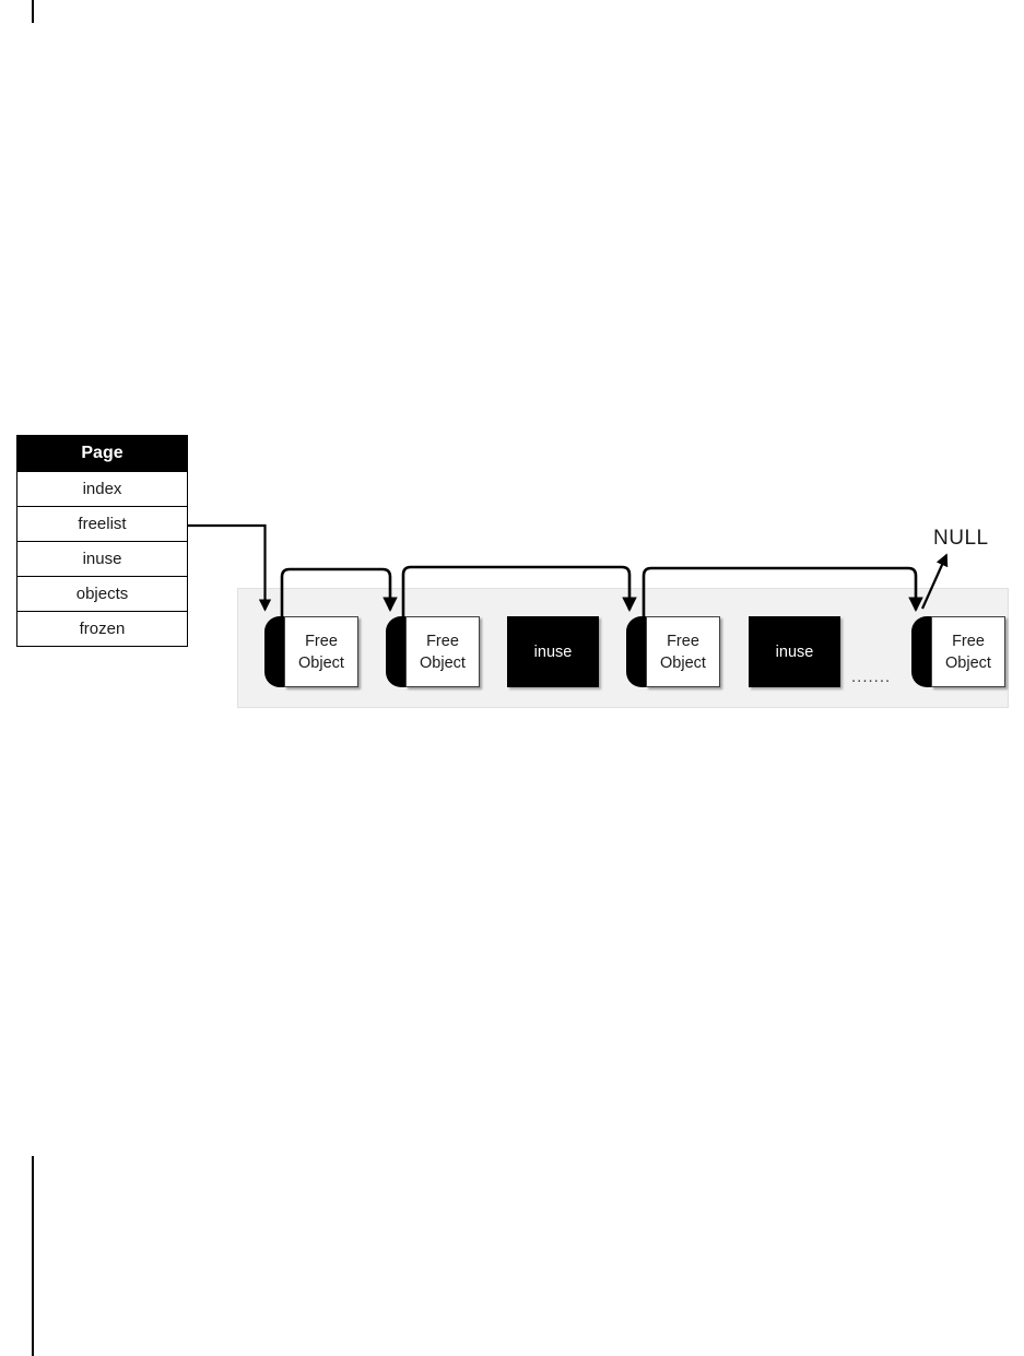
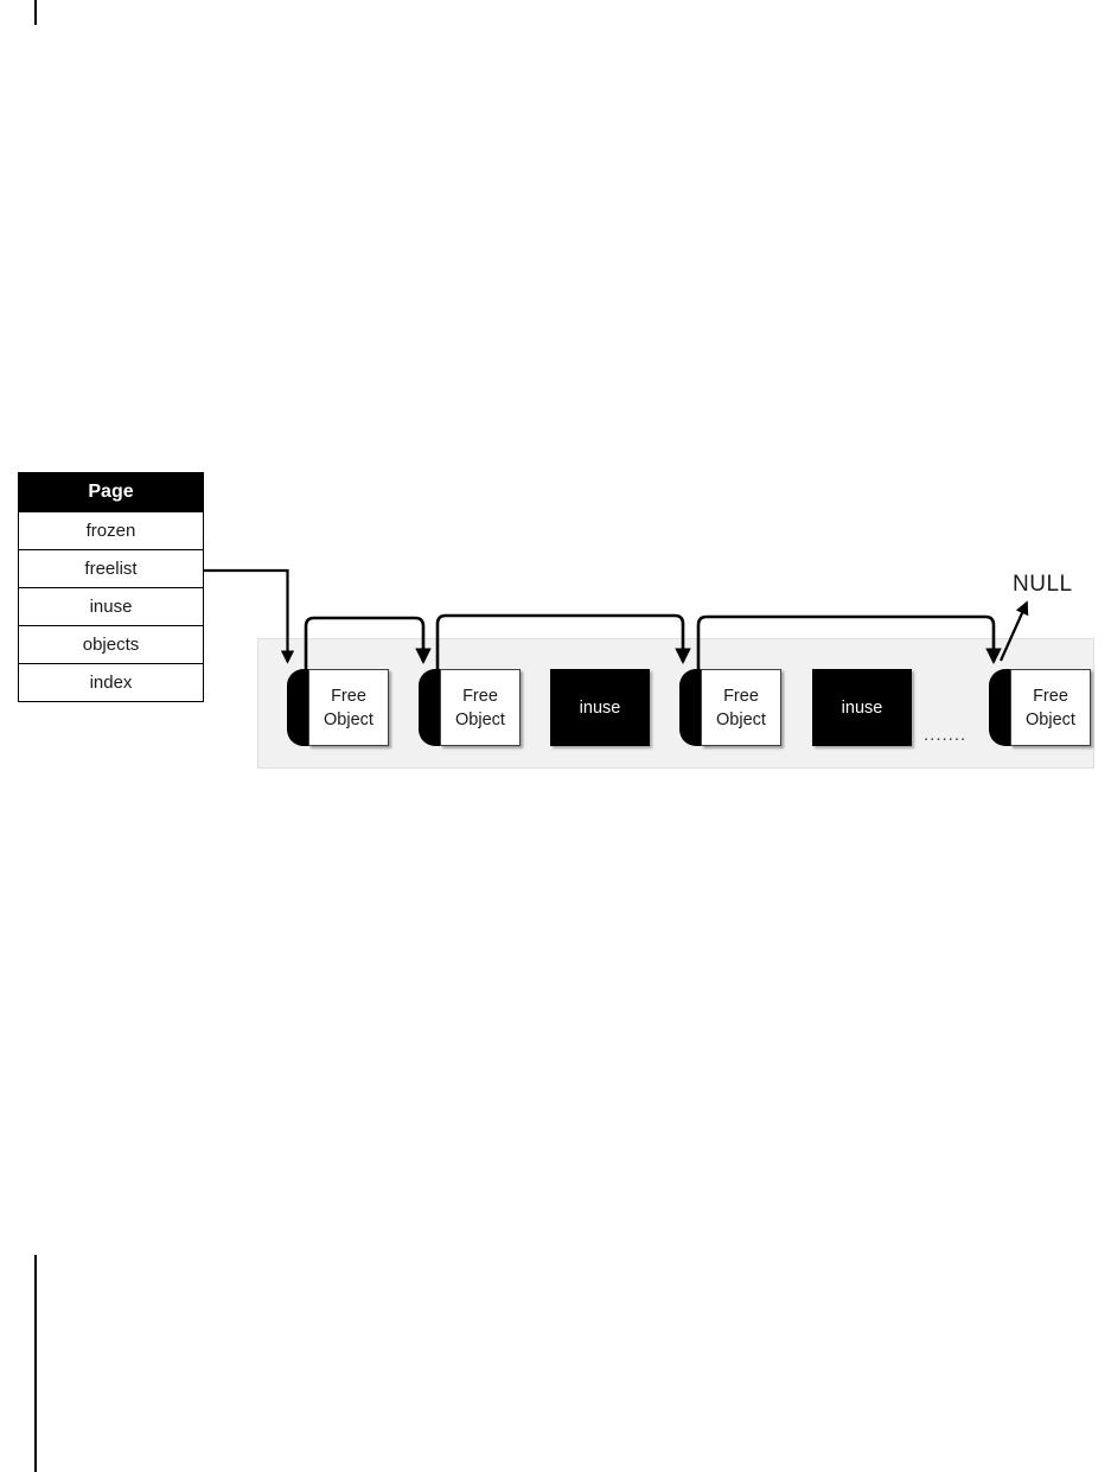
  Page
- index
+ frozen
  freelist
  inuse
  objects
- frozen
+ index
  Free
  Object
  Free
  Object
  inuse
  Free
  Object
  inuse
  Free
  Object
  .......
  NULL
